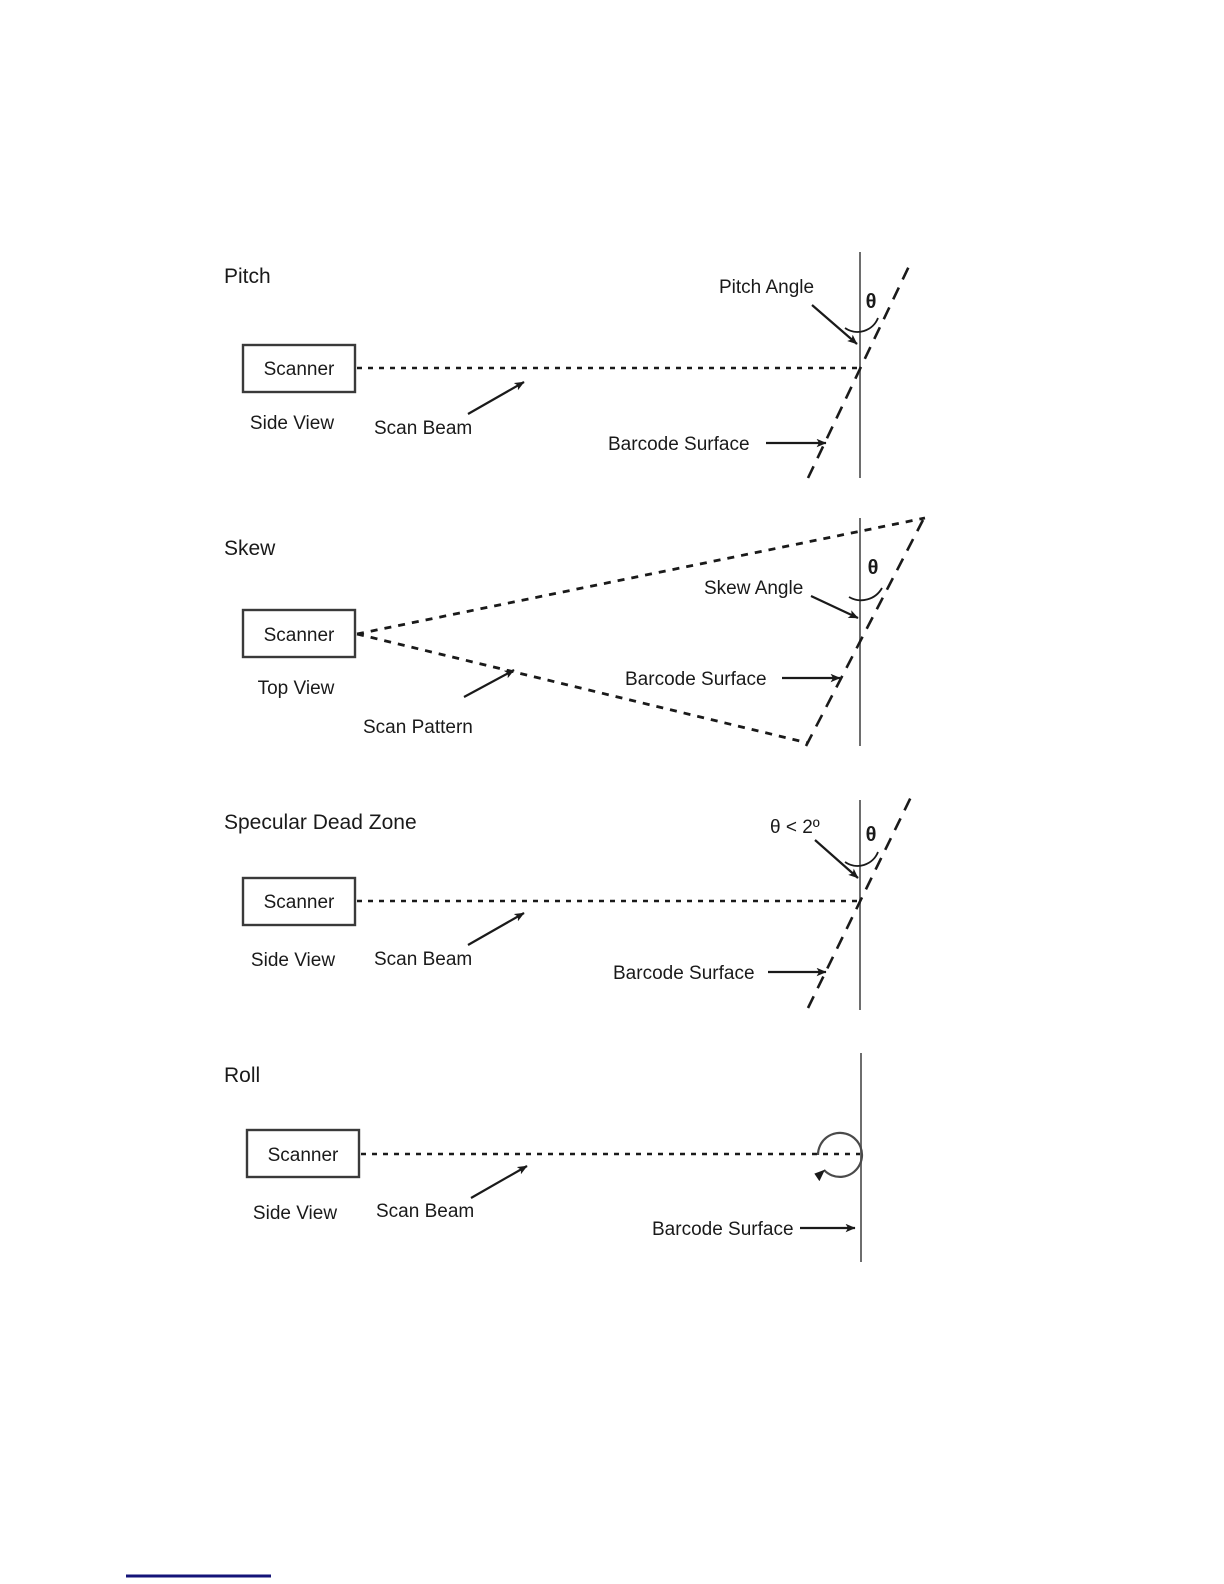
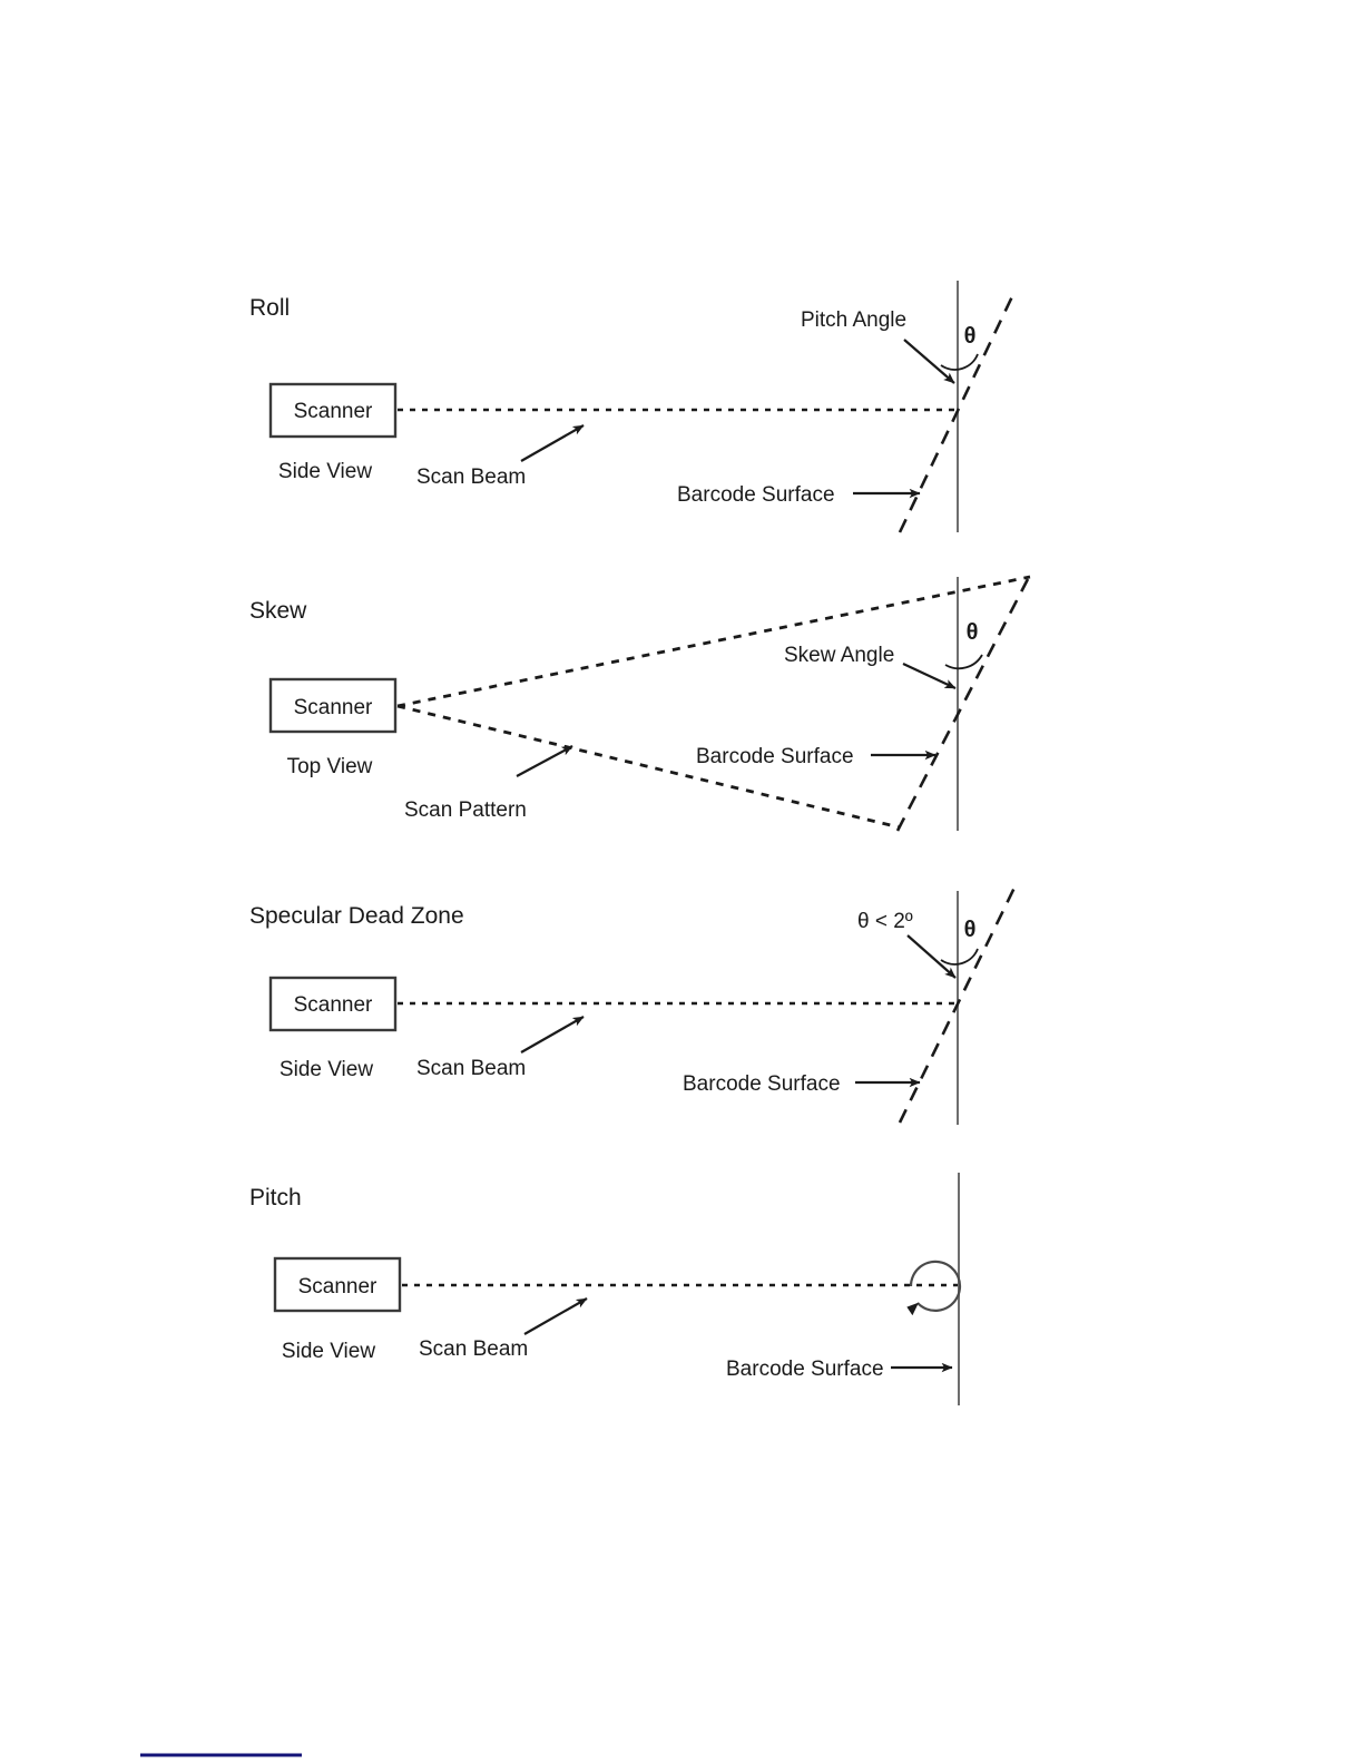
- Pitch
+ Roll
  Scanner
  Side View
  Scan Beam
  θ
  Pitch Angle
  Barcode Surface
  Skew
  Scanner
  Top View
  Scan Pattern
  θ
  Skew Angle
  Barcode Surface
  Specular Dead Zone
  Scanner
  Side View
  Scan Beam
  θ
  θ < 2º
  Barcode Surface
- Roll
+ Pitch
  Scanner
  Side View
  Scan Beam
  Barcode Surface
